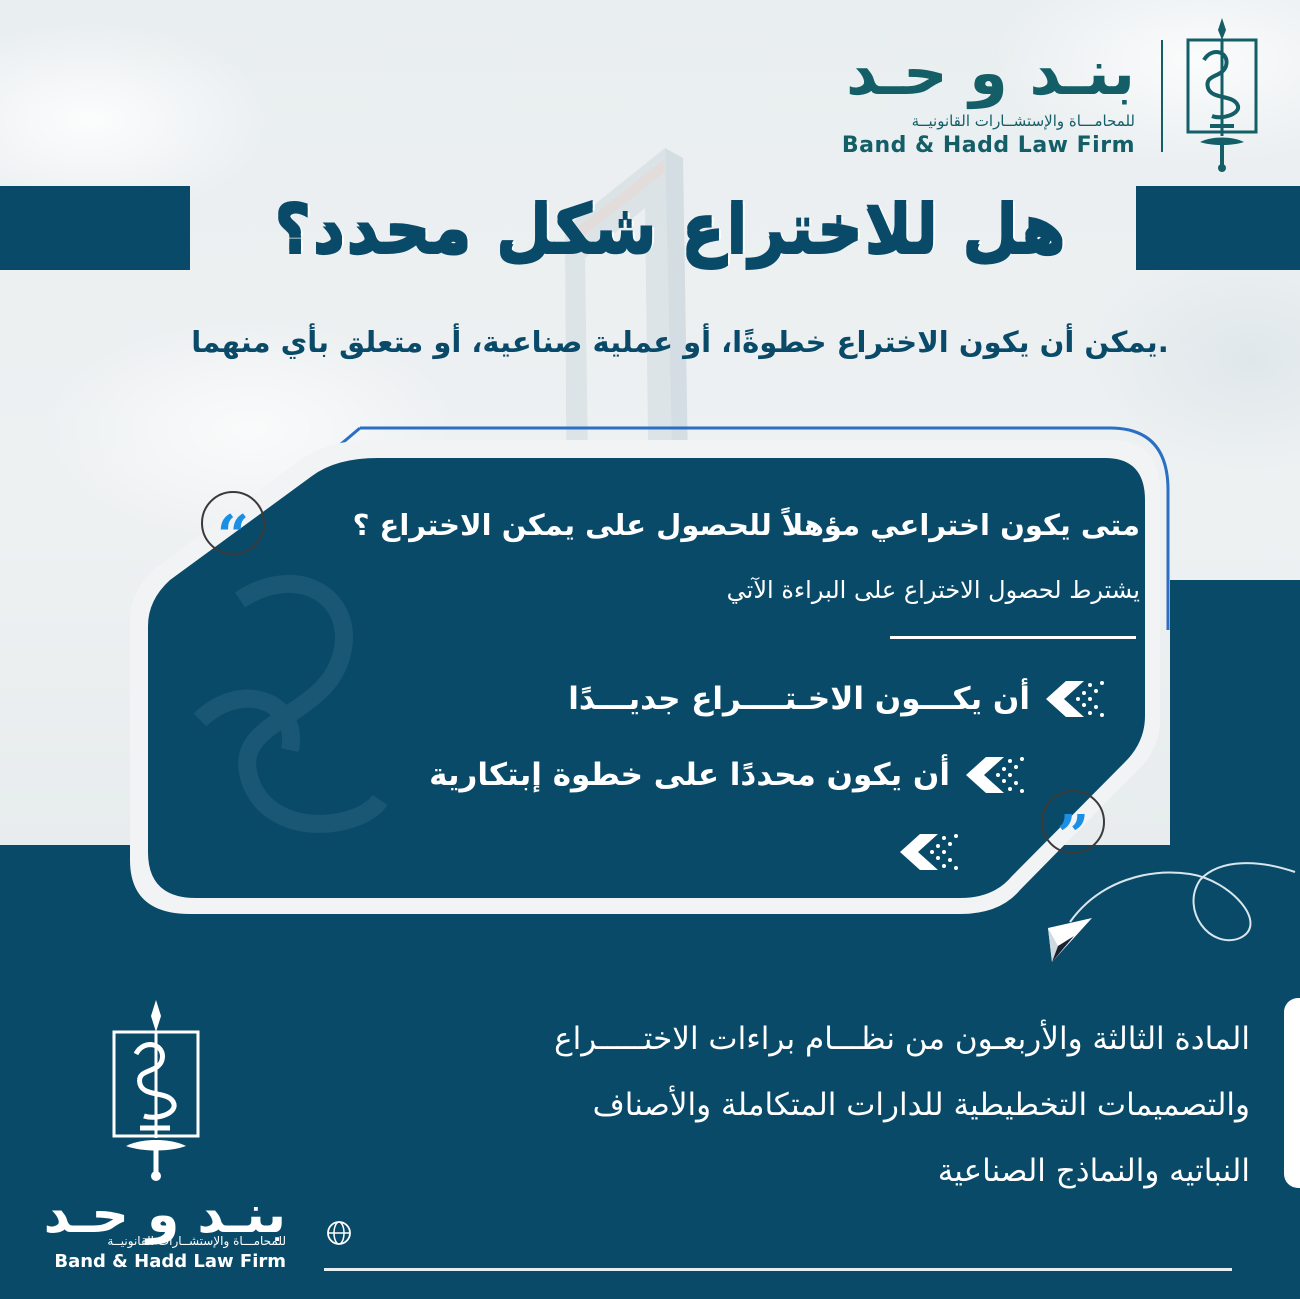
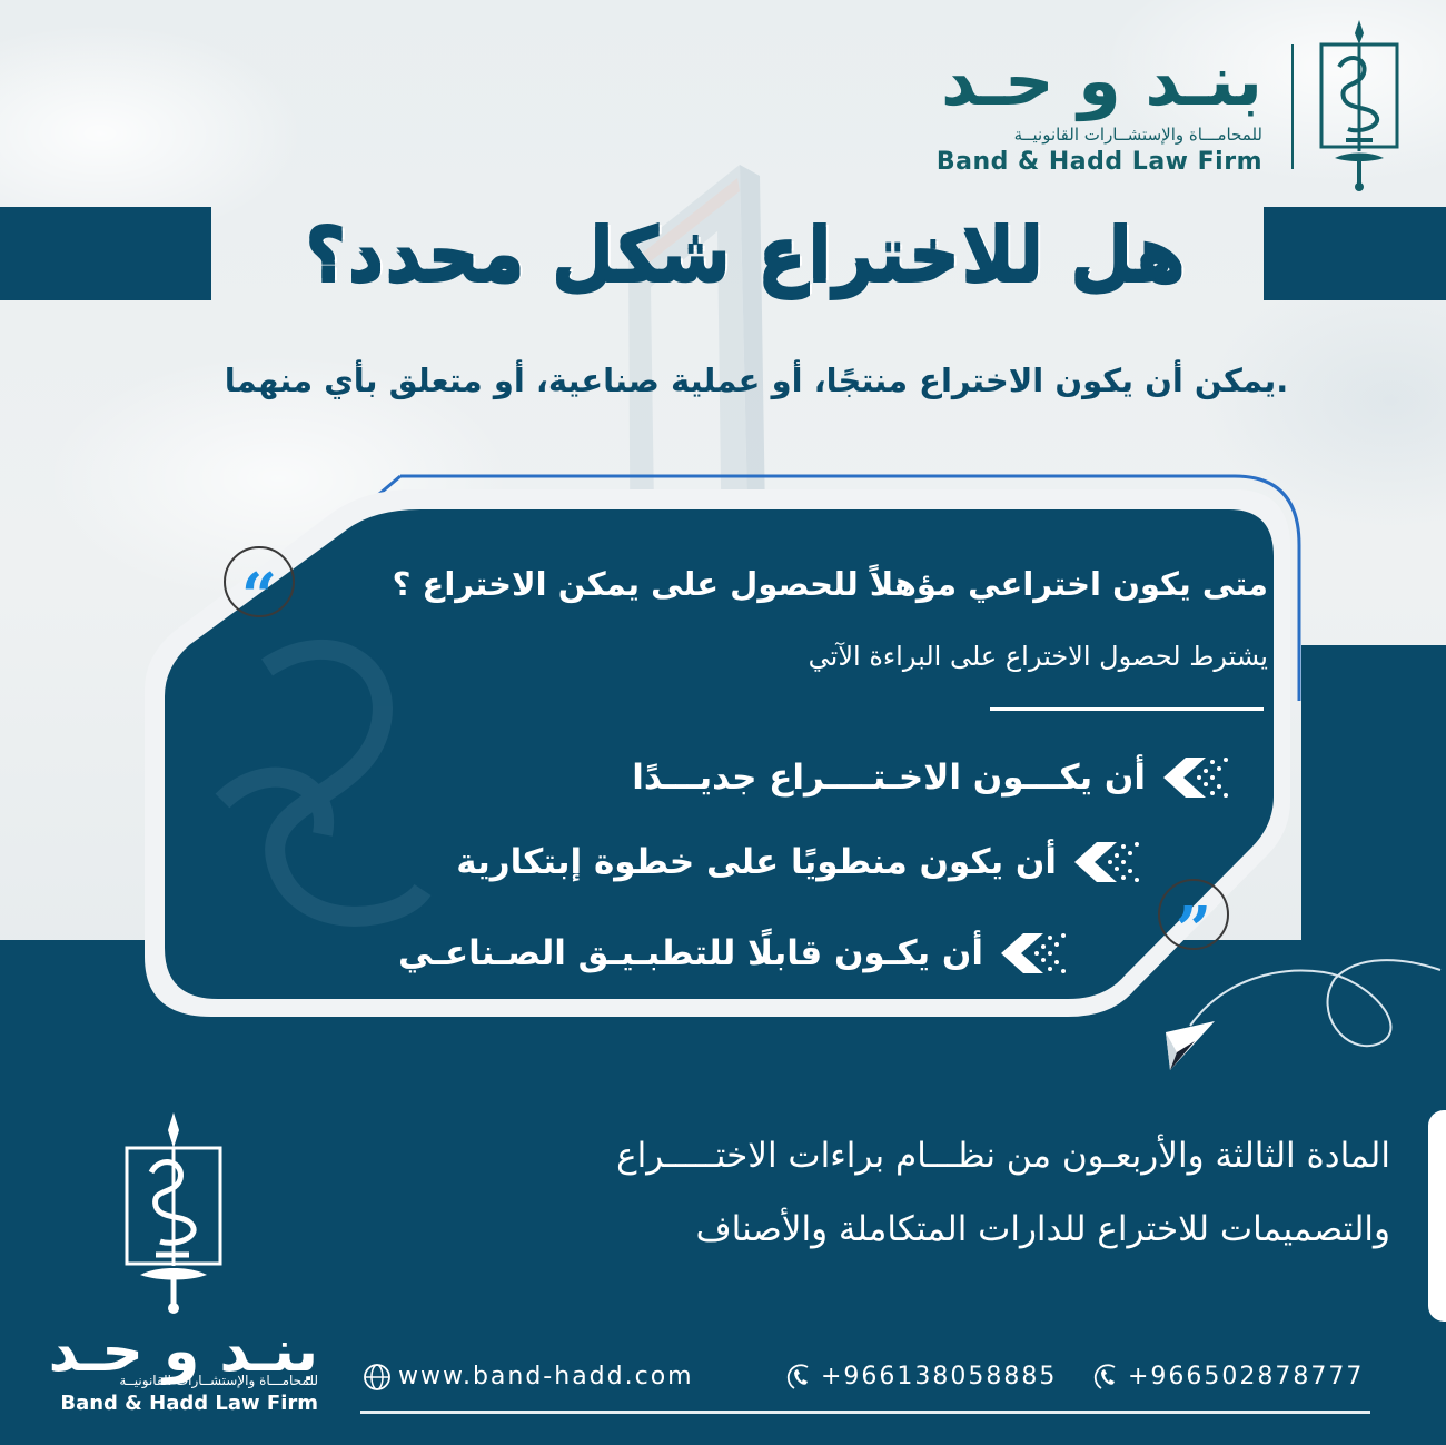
  بنـد و حـد
  للمحامـــاة والإستشــارات القانونيــة
  Band & Hadd Law Firm
  هل للاختراع شكل محدد؟
- .يمكن أن يكون الاختراع خطوةًا، أو عملية صناعية، أو متعلق بأي منهما
+ .يمكن أن يكون الاختراع منتجًا، أو عملية صناعية، أو متعلق بأي منهما
  “
  ”
  متى يكون اختراعي مؤهلاً للحصول على يمكن الاختراع ؟
  يشترط لحصول الاختراع على البراءة الآتي
  أن يكـــون الاخـتــــراع جديـــدًا
- أن يكون محددًا على خطوة إبتكارية
+ أن يكون منطويًا على خطوة إبتكارية
+ أن يكـون قابلًا للتطبـيـق الصـناعـي
  المادة الثالثة والأربعـون من نظـــام براءات الاختـــــراع
- والتصميمات التخطيطية للدارات المتكاملة والأصناف
+ والتصميمات للاختراع للدارات المتكاملة والأصناف
- النباتيه والنماذج الصناعية
  بنـد و حـد
  للمحامـــاة والإستشــارات القانونيــة
  Band & Hadd Law Firm
+ www.band-hadd.com
+ +966138058885
+ +966502878777
